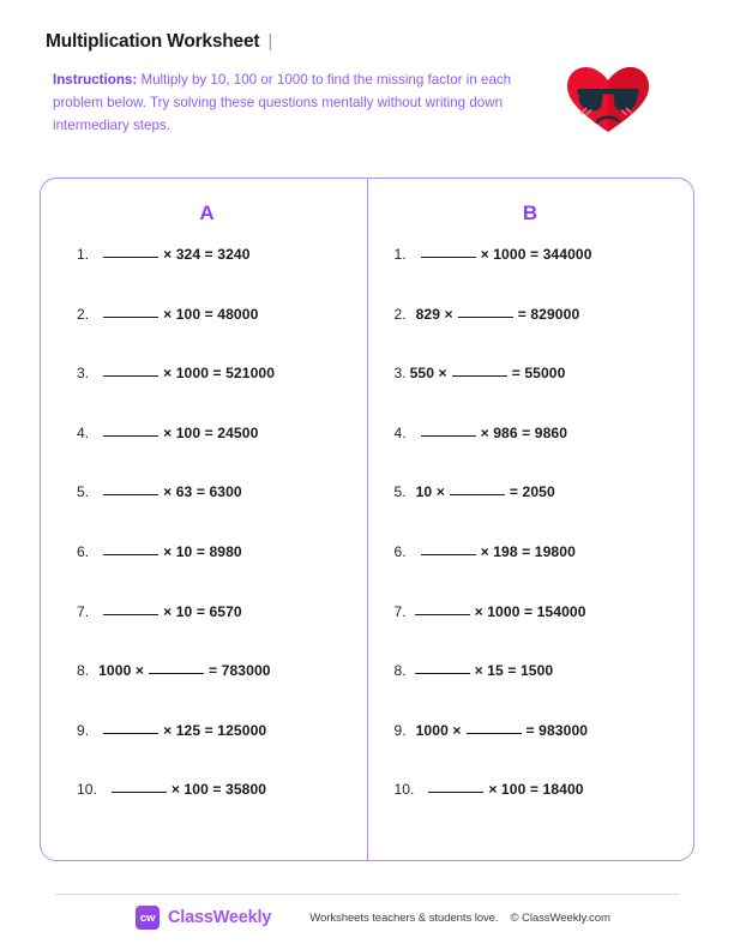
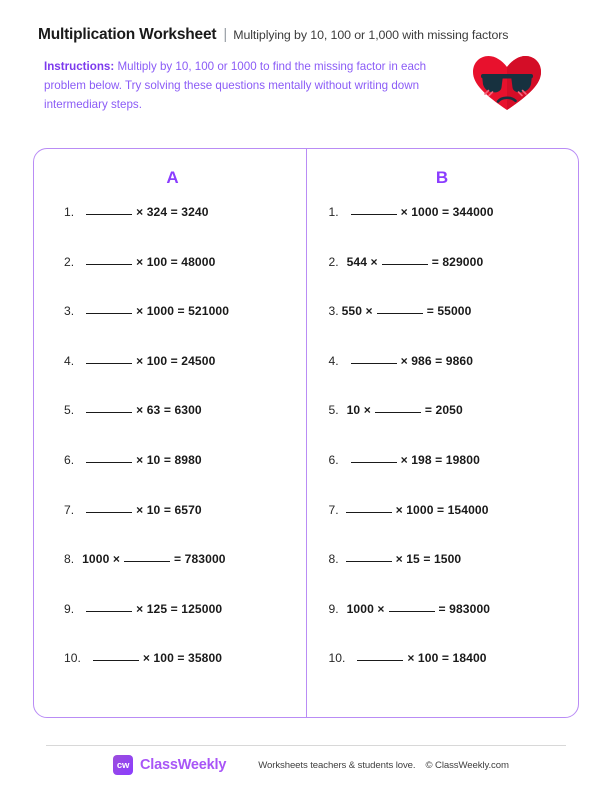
  Multiplication Worksheet
  |
+ Multiplying by 10, 100 or 1,000 with missing factors
  Instructions: Multiply by 10, 100 or 1000 to find the missing factor in each problem below. Try solving these questions mentally without writing down intermediary steps.
  A
  1.
  × 324 = 3240
  2.
  × 100 = 48000
  3.
  × 1000 = 521000
  4.
  × 100 = 24500
  5.
  × 63 = 6300
  6.
  × 10 = 8980
  7.
  × 10 = 6570
  8.
  1000 ×
  = 783000
  9.
  × 125 = 125000
  10.
  × 100 = 35800
  B
  1.
  × 1000 = 344000
  2.
- 829 ×
+ 544 ×
  = 829000
  3.
  550 ×
  = 55000
  4.
  × 986 = 9860
  5.
  10 ×
  = 2050
  6.
  × 198 = 19800
  7.
  × 1000 = 154000
  8.
  × 15 = 1500
  9.
  1000 ×
  = 983000
  10.
  × 100 = 18400
  cw
  ClassWeekly
  Worksheets teachers & students love.
  © ClassWeekly.com
